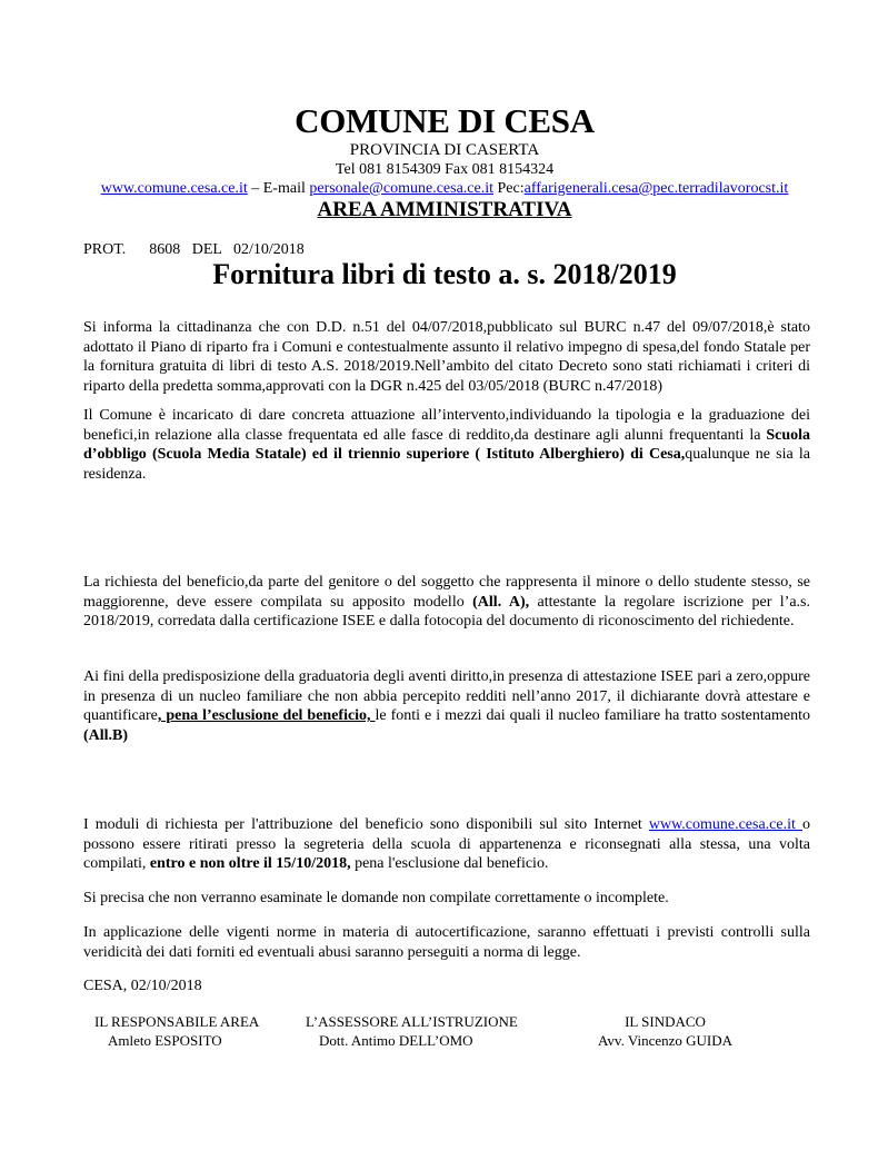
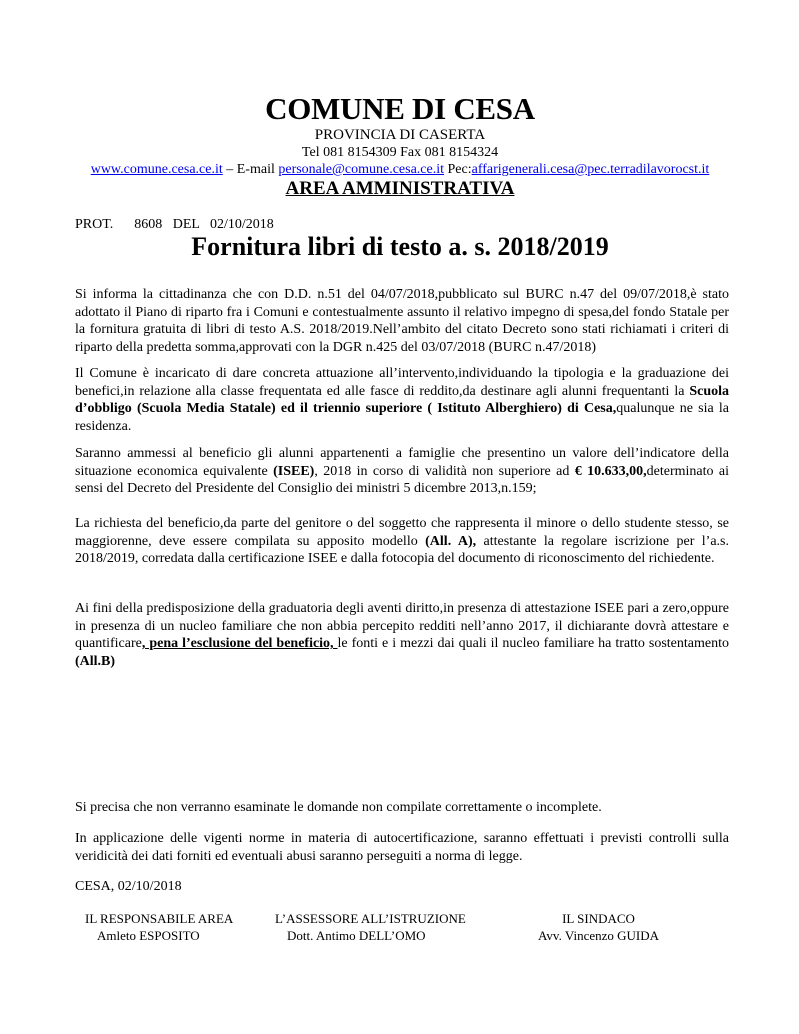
  COMUNE DI CESA
  PROVINCIA DI CASERTA
  Tel 081 8154309 Fax 081 8154324
  www.comune.cesa.ce.it – E-mail personale@comune.cesa.ce.it Pec:affarigenerali.cesa@pec.terradilavorocst.it
  AREA AMMINISTRATIVA
  PROT. 8608 DEL 02/10/2018
  Fornitura libri di testo a. s. 2018/2019
- Si informa la cittadinanza che con D.D. n.51 del 04/07/2018,pubblicato sul BURC n.47 del 09/07/2018,è stato adottato il Piano di riparto fra i Comuni e contestualmente assunto il relativo impegno di spesa,del fondo Statale per la fornitura gratuita di libri di testo A.S. 2018/2019.Nell’ambito del citato Decreto sono stati richiamati i criteri di riparto della predetta somma,approvati con la DGR n.425 del 03/05/2018 (BURC n.47/2018)
+ Si informa la cittadinanza che con D.D. n.51 del 04/07/2018,pubblicato sul BURC n.47 del 09/07/2018,è stato adottato il Piano di riparto fra i Comuni e contestualmente assunto il relativo impegno di spesa,del fondo Statale per la fornitura gratuita di libri di testo A.S. 2018/2019.Nell’ambito del citato Decreto sono stati richiamati i criteri di riparto della predetta somma,approvati con la DGR n.425 del 03/07/2018 (BURC n.47/2018)
  Il Comune è incaricato di dare concreta attuazione all’intervento,individuando la tipologia e la graduazione dei benefici,in relazione alla classe frequentata ed alle fasce di reddito,da destinare agli alunni frequentanti la Scuola d’obbligo (Scuola Media Statale) ed il triennio superiore ( Istituto Alberghiero) di Cesa,qualunque ne sia la residenza.
+ Saranno ammessi al beneficio gli alunni appartenenti a famiglie che presentino un valore dell’indicatore della situazione economica equivalente (ISEE), 2018 in corso di validità non superiore ad € 10.633,00,determinato ai sensi del Decreto del Presidente del Consiglio dei ministri 5 dicembre 2013,n.159;
  La richiesta del beneficio,da parte del genitore o del soggetto che rappresenta il minore o dello studente stesso, se maggiorenne, deve essere compilata su apposito modello (All. A), attestante la regolare iscrizione per l’a.s. 2018/2019, corredata dalla certificazione ISEE e dalla fotocopia del documento di riconoscimento del richiedente.
  Ai fini della predisposizione della graduatoria degli aventi diritto,in presenza di attestazione ISEE pari a zero,oppure in presenza di un nucleo familiare che non abbia percepito redditi nell’anno 2017, il dichiarante dovrà attestare e quantificare, pena l’esclusione del beneficio, le fonti e i mezzi dai quali il nucleo familiare ha tratto sostentamento (All.B)
- I moduli di richiesta per l'attribuzione del beneficio sono disponibili sul sito Internet www.comune.cesa.ce.it o possono essere ritirati presso la segreteria della scuola di appartenenza e riconsegnati alla stessa, una volta compilati, entro e non oltre il 15/10/2018, pena l'esclusione dal beneficio.
  Si precisa che non verranno esaminate le domande non compilate correttamente o incomplete.
  In applicazione delle vigenti norme in materia di autocertificazione, saranno effettuati i previsti controlli sulla veridicità dei dati forniti ed eventuali abusi saranno perseguiti a norma di legge.
  CESA, 02/10/2018
  IL RESPONSABILE AREA
  Amleto ESPOSITO
  L’ASSESSORE ALL’ISTRUZIONE
  Dott. Antimo DELL’OMO
  IL SINDACO
  Avv. Vincenzo GUIDA
